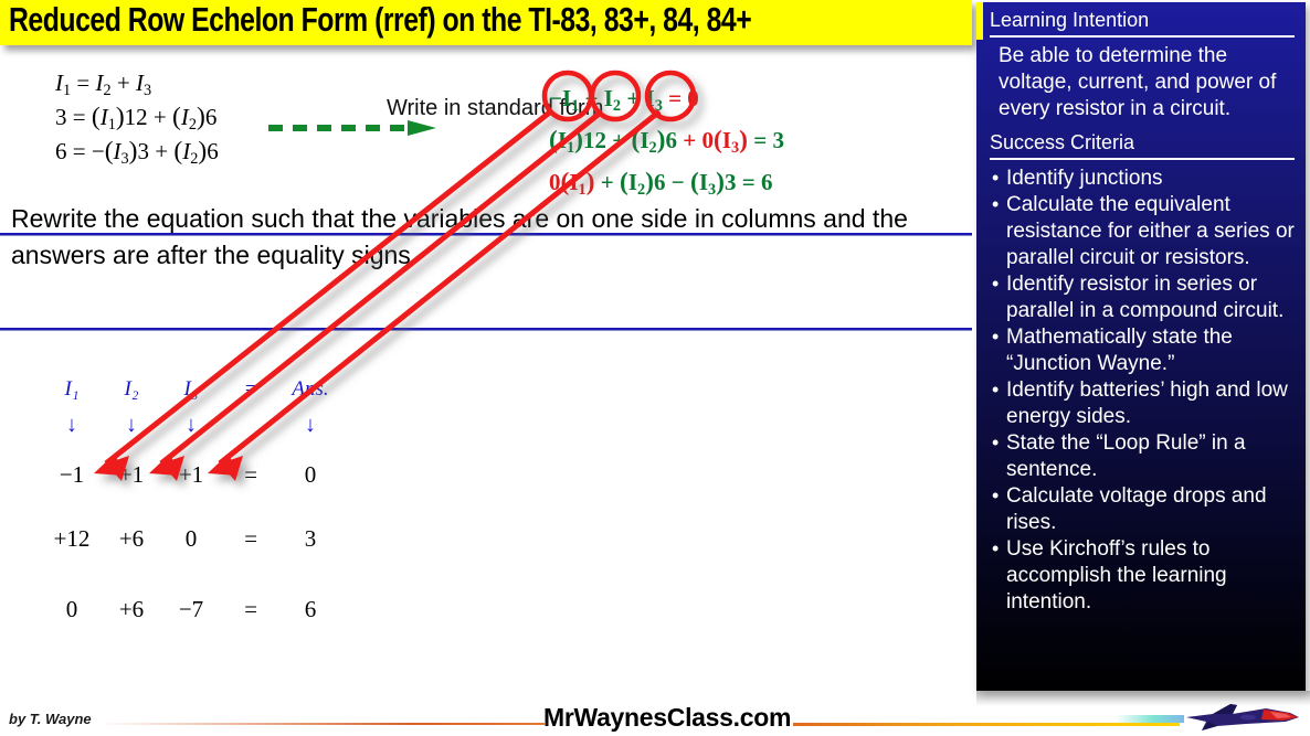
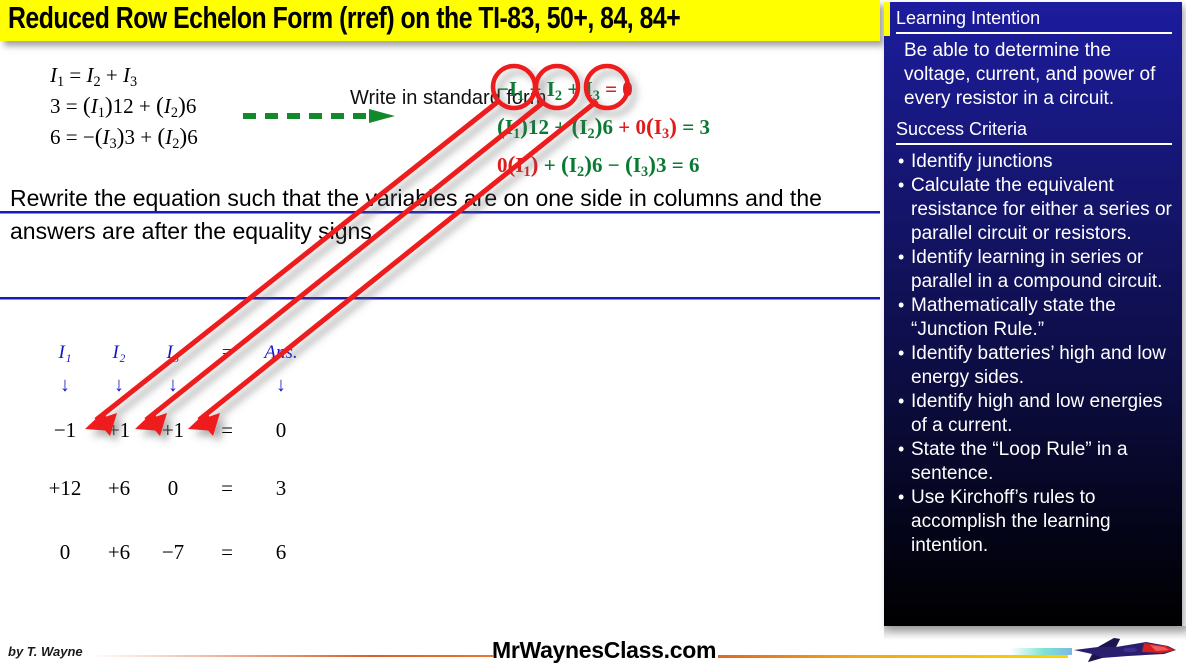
- Reduced Row Echelon Form (rref) on the TI-83, 83+, 84, 84+
+ Reduced Row Echelon Form (rref) on the TI-83, 50+, 84, 84+
  I1 = I2 + I3
  3 = (I1)12 + (I2)6
  6 = −(I3)3 + (I2)6
  Write in standar for
  −I1 I2 + I3 =
  ( 1)12 + (I2)6 + 0(I3) = 3
  0( 1) + (I2)6 − (I3)3 = 6
  Rewrite the equation such that the variales are on one side in columns and the answers are after the equality sgns.
  I₁	I₂	I₃		As.
  ↓	↓	↓		↓
  −1	+1	+1	=	0
  +12	+6	0	=	3
  0	+6	−7	=	6
  Learning Intention
  Be able to determine the voltage, current, and power of every resistor in a circuit.
  Success Criteria
  Identify junctions
  Calculate the equivalent resistance for either a series or parallel circuit or resistors.
- Identify resistor in series or parallel in a compound circuit.
+ Identify learning in series or parallel in a compound circuit.
- Mathematically state the “Junction Wayne.”
+ Mathematically state the “Junction Rule.”
  Identify batteries’ high and low energy sides.
+ Identify high and low energies of a current.
  State the “Loop Rule” in a sentence.
- Calculate voltage drops and rises.
  Use Kirchoff’s rules to accomplish the learning intention.
  by T. Wayne
  MrWaynesClass.com
